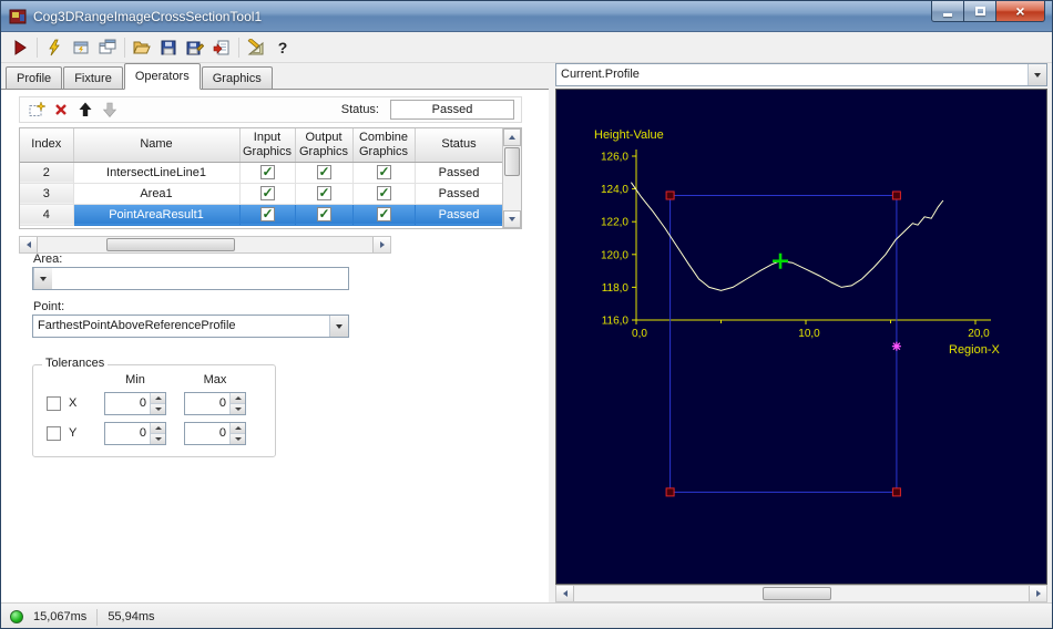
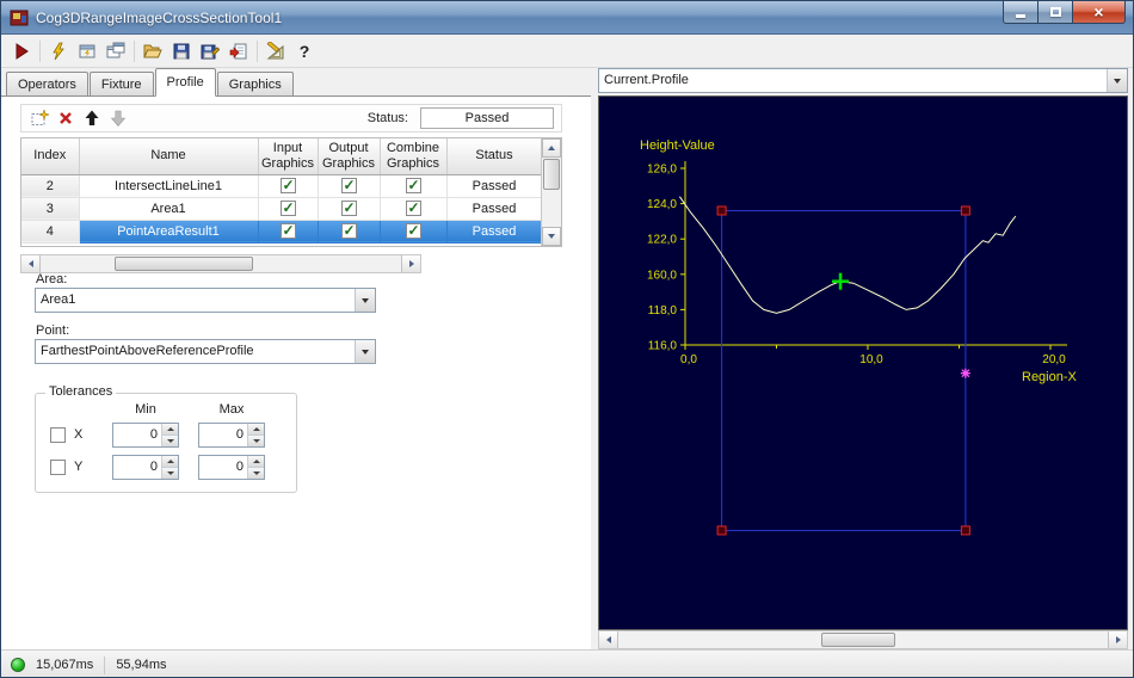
  Cog3DRangeImageCrossSectionTool1
  ×
  ?
- Profile
+ Operators
  Fixture
- Operators
+ Profile
  Graphics
  Status:
  Passed
  Index	Name	Input Graphics	Output Graphics	Combine Graphics	Status
  2	IntersectLineLine1				Passed
  3	Area1				Passed
  4	PointAreaResult1				Passed
  Area:
+ Area1
  Point:
  FarthestPointAboveReferenceProfile
  Tolerances
  Min
  Max
  X
  0
  0
  Y
  0
  0
  Current.Profile
  126,0
  124,0
  122,0
- 120,0
+ 160,0
  118,0
  116,0
  0,0
  10,0
  20,0
  Height-Value
  Region-X
  15,067ms
  55,94ms
